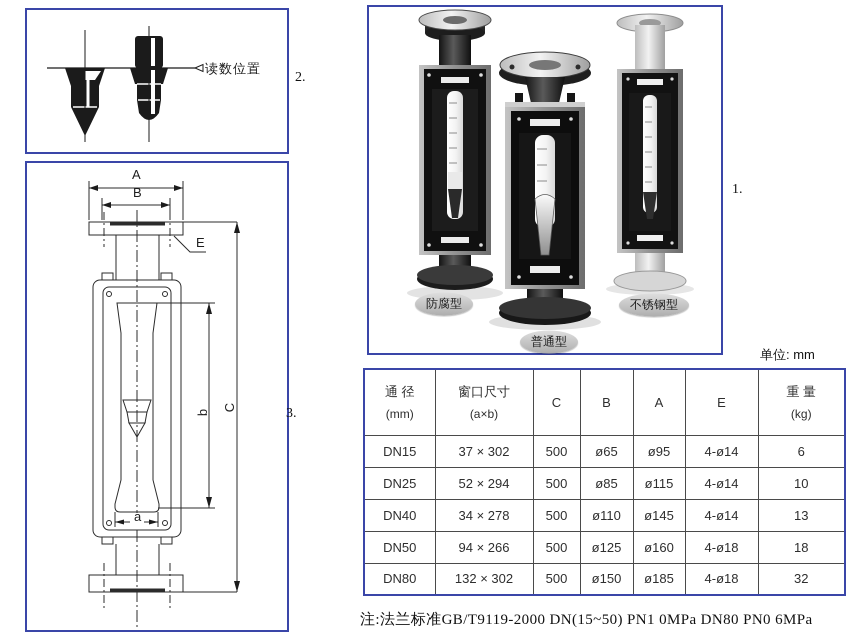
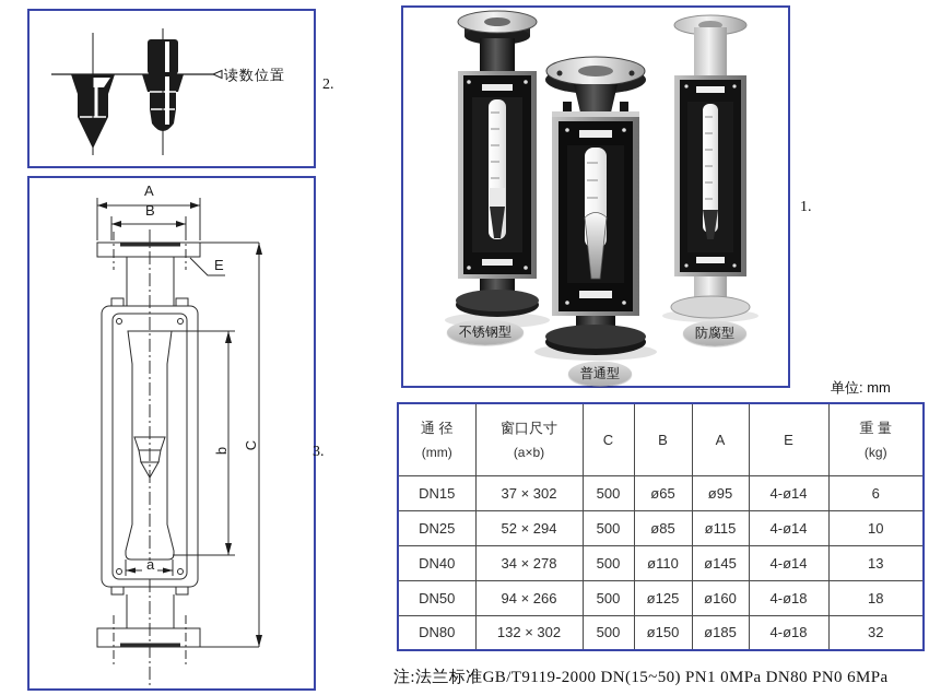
  读数位置
  2.
  A
  B
  E
  a
  3.
- 防腐型
+ 不锈钢型
  普通型
- 不锈钢型
+ 防腐型
  1.
  单位: mm
  通 径(mm)	窗口尺寸(a×b)	C	B	A	E	重 量(kg)
  DN15	37 × 302	500	ø65	ø95	4-ø14	6
  DN25	52 × 294	500	ø85	ø115	4-ø14	10
  DN40	34 × 278	500	ø110	ø145	4-ø14	13
  DN50	94 × 266	500	ø125	ø160	4-ø18	18
  DN80	132 × 302	500	ø150	ø185	4-ø18	32
  注:法兰标准GB/T9119-2000 DN(15~50) PN1 0MPa DN80 PN0 6MPa
